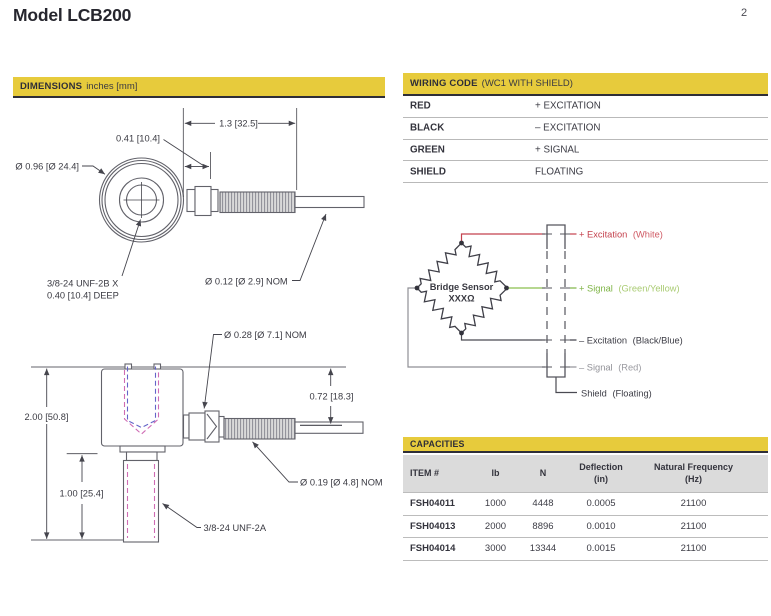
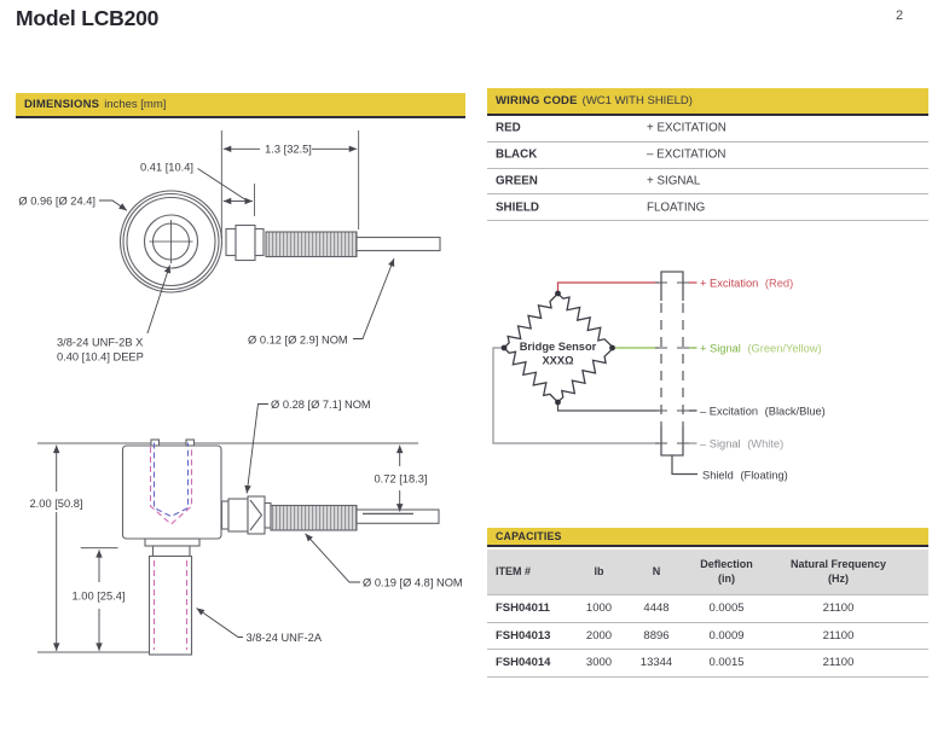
  Model LCB200
  2
  DIMENSIONS
  inches [mm]
  1.3 [32.5]
  0.41 [10.4]
  Ø 0.96 [Ø 24.4]
  3/8-24 UNF-2B X
  0.40 [10.4] DEEP
  Ø 0.12 [Ø 2.9] NOM
  2.00 [50.8]
  1.00 [25.4]
  0.72 [18.3]
  Ø 0.28 [Ø 7.1] NOM
  Ø 0.19 [Ø 4.8] NOM
  3/8-24 UNF-2A
  WIRING CODE
  (WC1 WITH SHIELD)
  RED
  + EXCITATION
  BLACK
  – EXCITATION
  GREEN
  + SIGNAL
  SHIELD
  FLOATING
  Bridge Sensor
  XXXΩ
- + Excitation (White)
+ + Excitation (Red)
  + Signal (Green/Yellow)
  – Excitation (Black/Blue)
- – Signal (Red)
+ – Signal (White)
  Shield (Floating)
  CAPACITIES
  ITEM #
  lb
  N
  Deflection
  (in)
  Natural Frequency
  (Hz)
  FSH04011
  1000
  4448
  0.0005
  21100
  FSH04013
  2000
  8896
- 0.0010
+ 0.0009
  21100
  FSH04014
  3000
  13344
  0.0015
  21100
